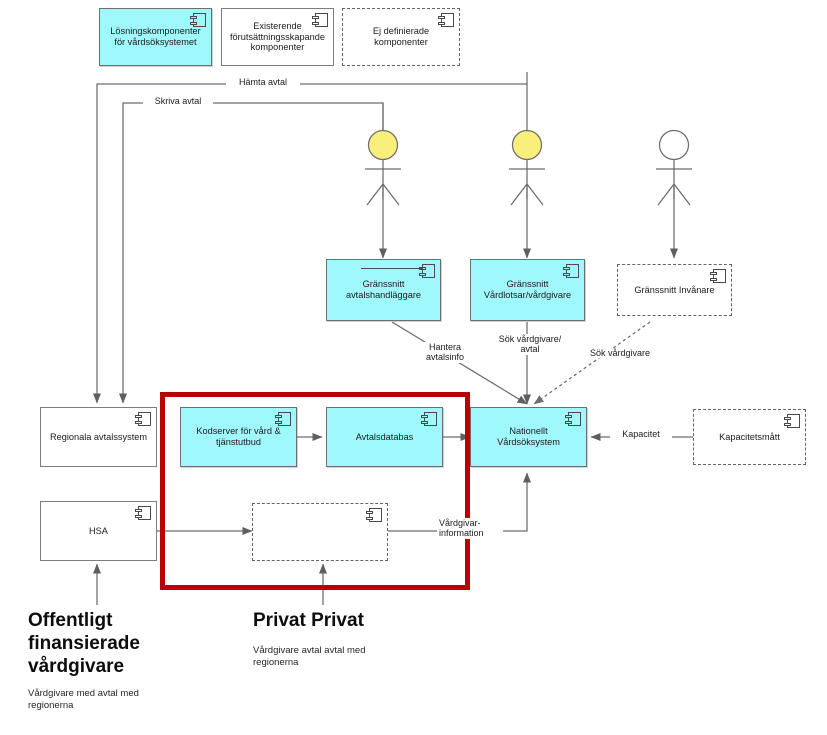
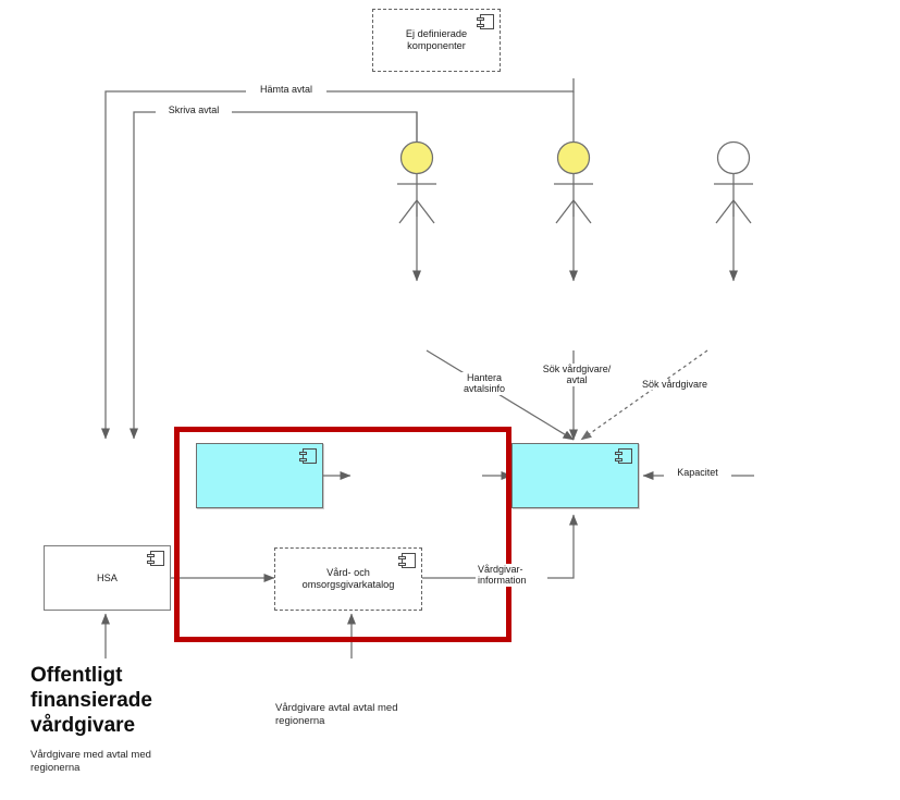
- Lösningskomponenter för vårdsöksystemet
- Existerende förutsättningsskapande komponenter
  Ej definierade komponenter
- Gränssnitt avtalshandläggare
- Gränssnitt Vårdlotsar/vårdgivare
- Gränssnitt Invånare
- Regionala avtalssystem
- Kodserver för vård & tjänstutbud
- Avtalsdatabas
- Nationellt Vårdsöksystem
- Kapacitetsmått
  HSA
+ Vård- och omsorgsgivarkatalog
  Hämta avtal
  Skriva avtal
  Hantera
  avtalsinfo
  Sök vårdgivare/
  avtal
  Sök vårdgivare
  Kapacitet
  Vårdgivar-
  information
  Offentligt finansierade vårdgivare
  Vårdgivare med avtal med regionerna
- Privat Privat
  Vårdgivare avtal avtal med regionerna
